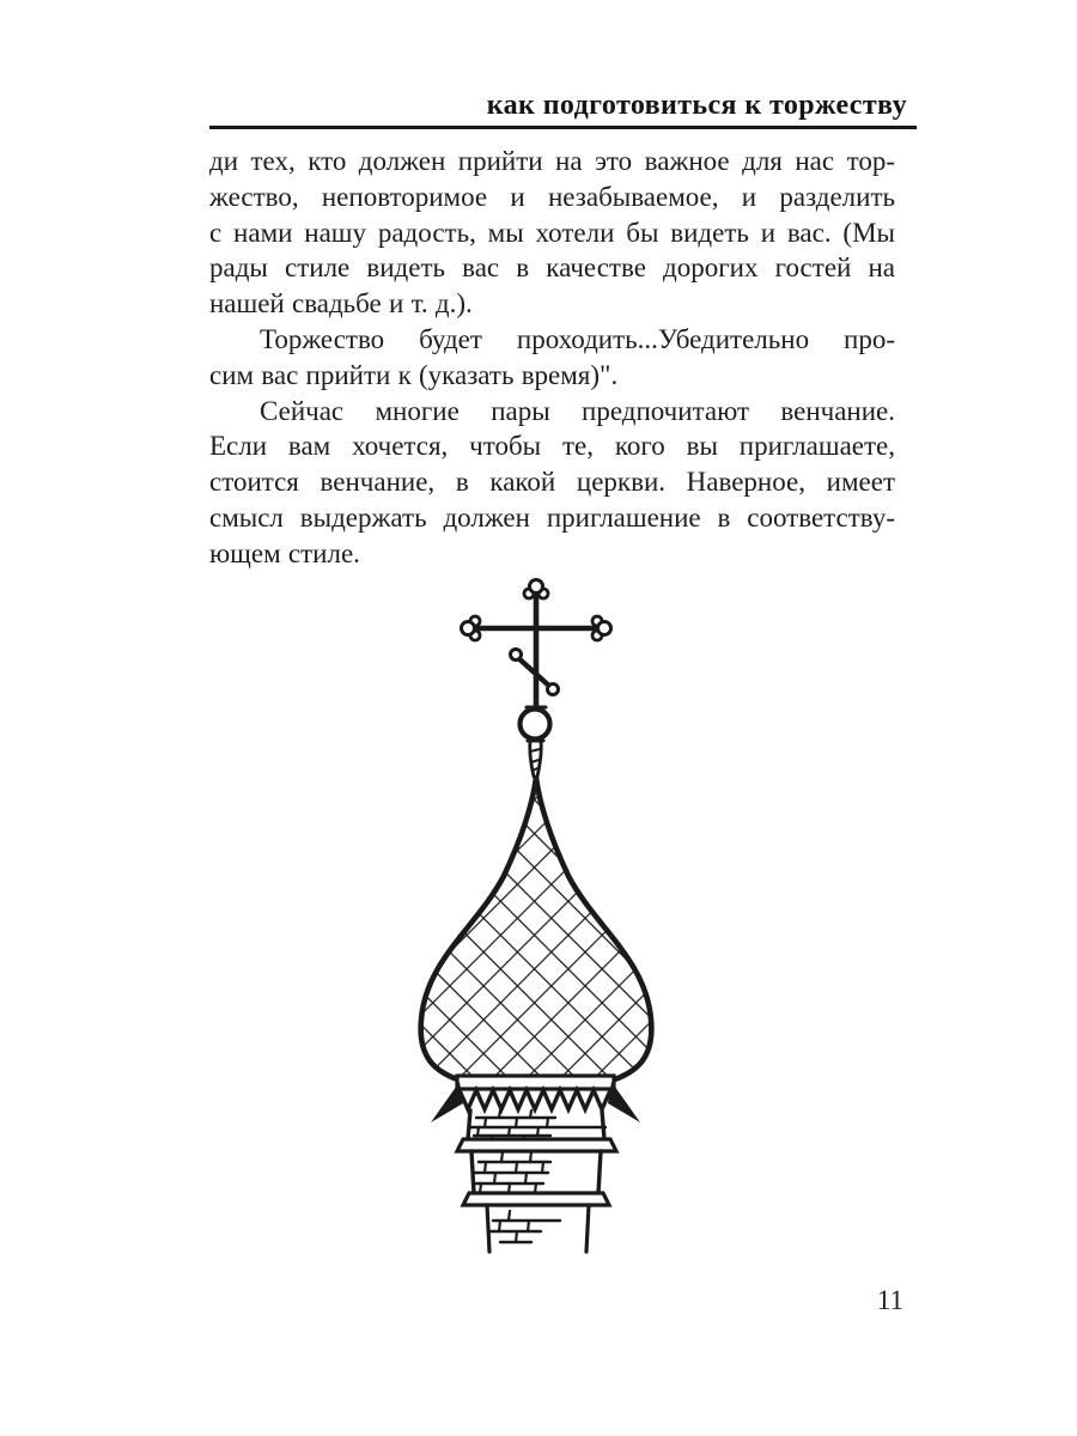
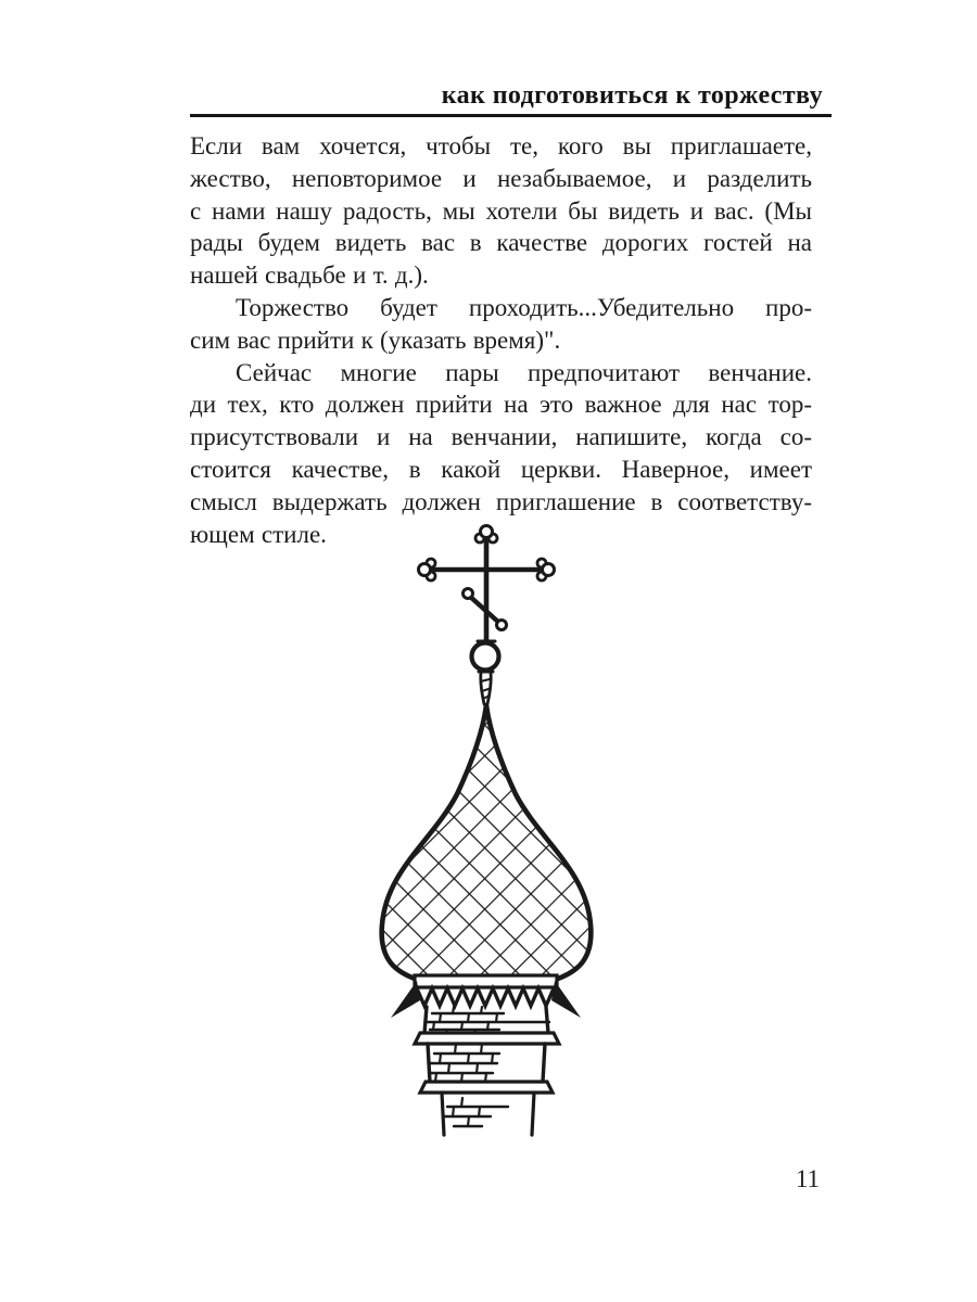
  как подготовиться к торжеству
- ди тех, кто должен прийти на это важное для нас тор-
+ Если вам хочется, чтобы те, кого вы приглашаете,
  жество, неповторимое и незабываемое, и разделить
  с нами нашу радость, мы хотели бы видеть и вас. (Мы
- рады стиле видеть вас в качестве дорогих гостей на
+ рады будем видеть вас в качестве дорогих гостей на
  нашей свадьбе и т. д.).
  Торжество будет проходить...Убедительно про-
  сим вас прийти к (указать время)".
  Сейчас многие пары предпочитают венчание.
- Если вам хочется, чтобы те, кого вы приглашаете,
+ ди тех, кто должен прийти на это важное для нас тор-
+ присутствовали и на венчании, напишите, когда со-
- стоится венчание, в какой церкви. Наверное, имеет
+ стоится качестве, в какой церкви. Наверное, имеет
  смысл выдержать должен приглашение в соответству-
  ющем стиле.
  11
